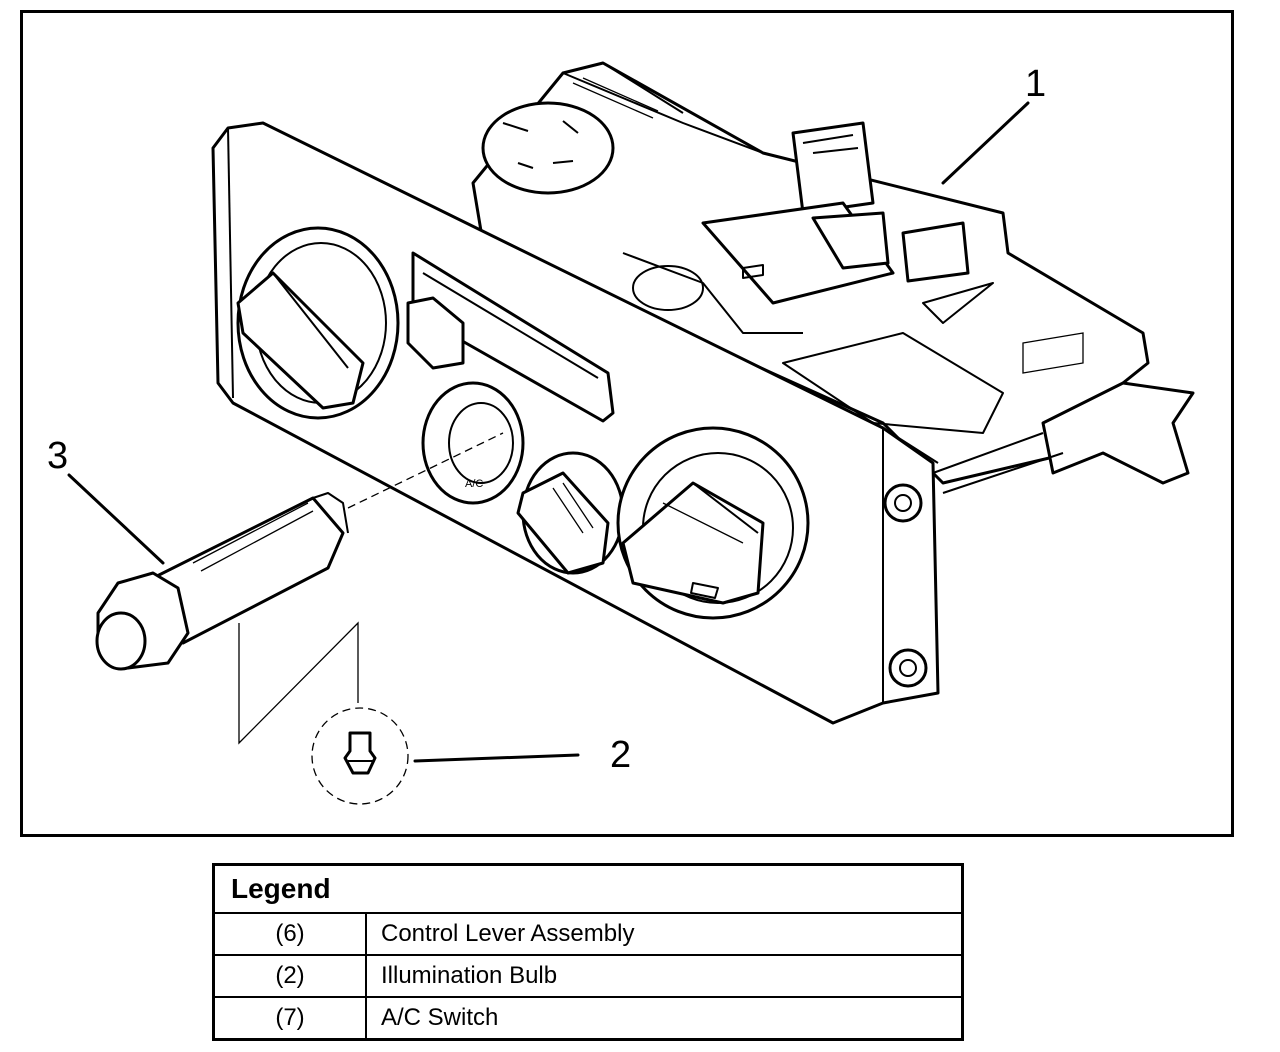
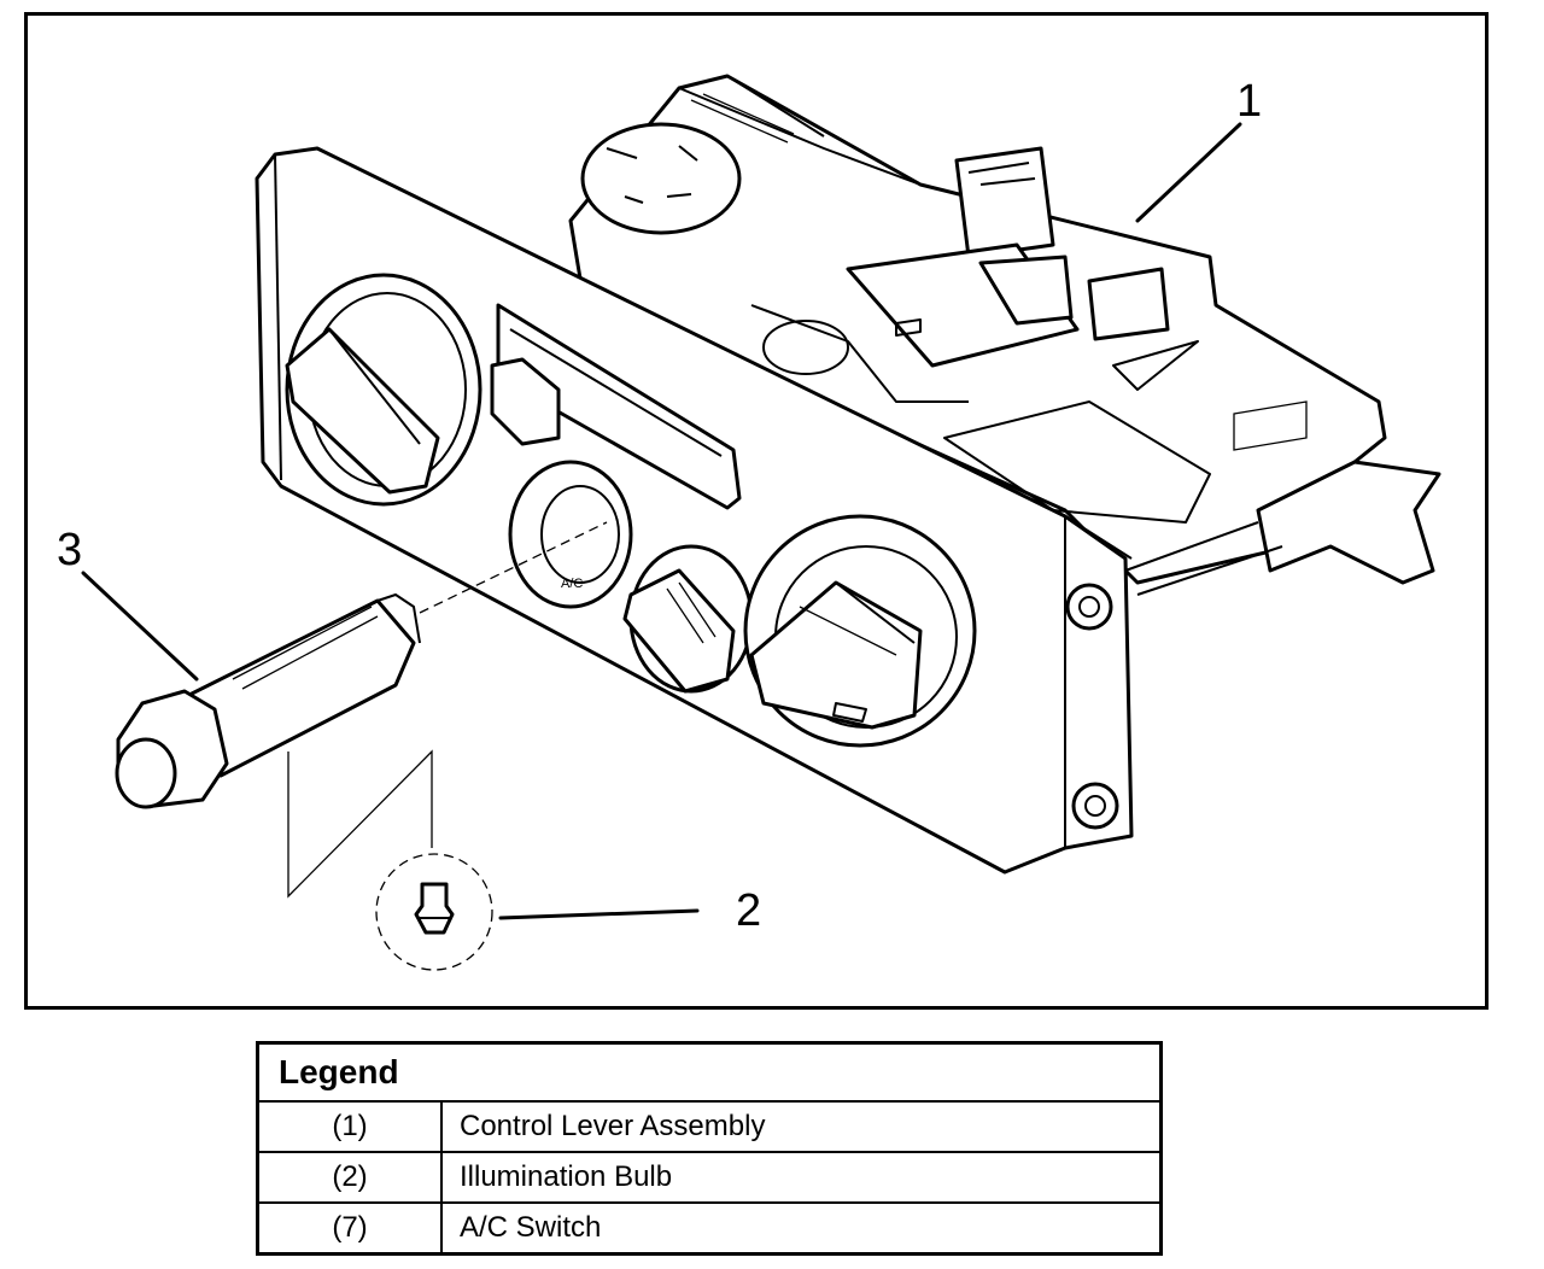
  A/C
  1
  2
  3
  Legend
- (6)	Control Lever Assembly
+ (1)	Control Lever Assembly
  (2)	Illumination Bulb
  (7)	A/C Switch
